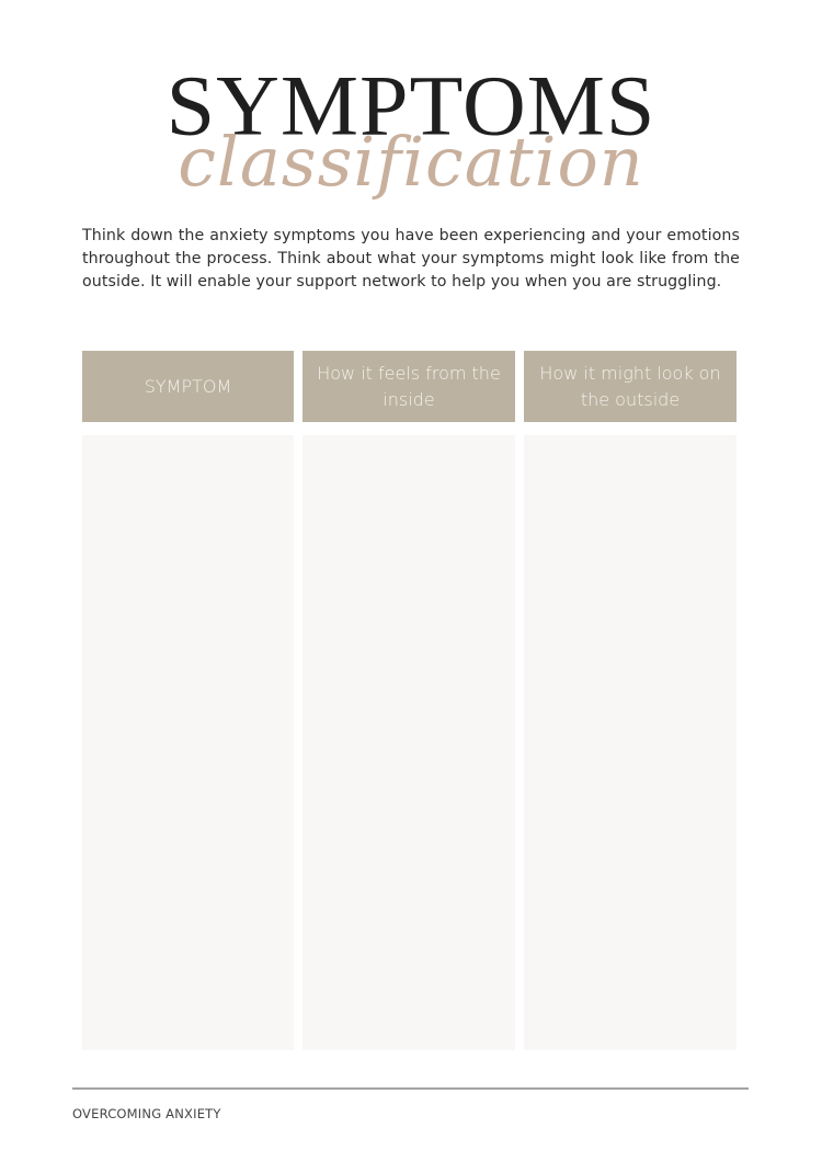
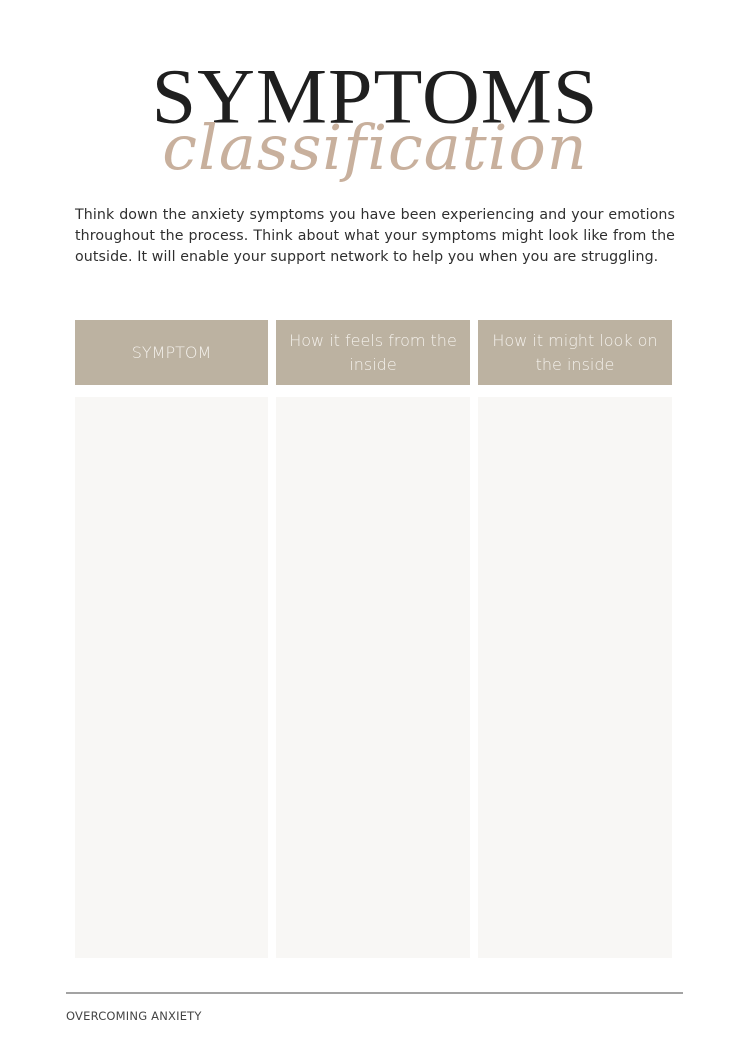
  SYMPTOMS
  classification
  Think down the anxiety symptoms you have been experiencing and your emotions throughout the process. Think about what your symptoms might look like from the outside. It will enable your support network to help you when you are struggling.
  SYMPTOM
  How it feels from the inside
- How it might look on the outside
+ How it might look on the inside
  OVERCOMING ANXIETY
